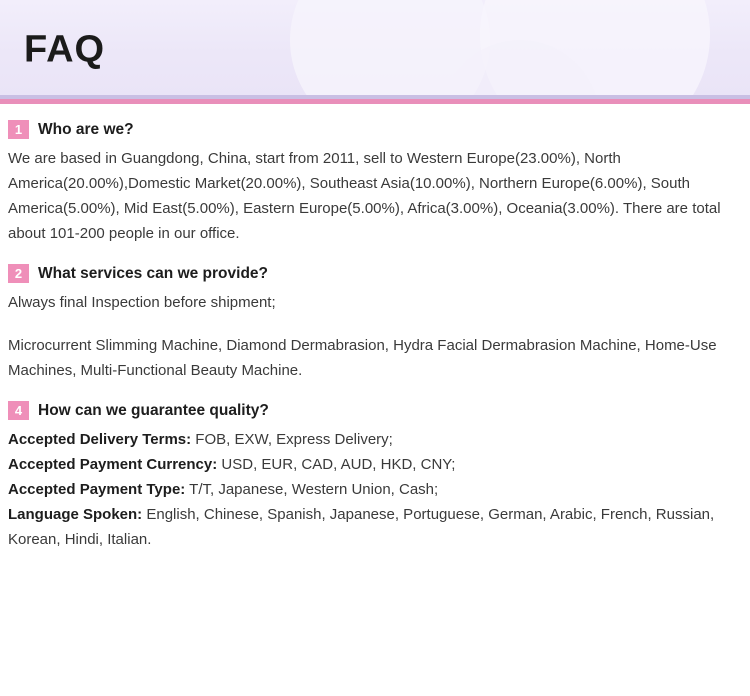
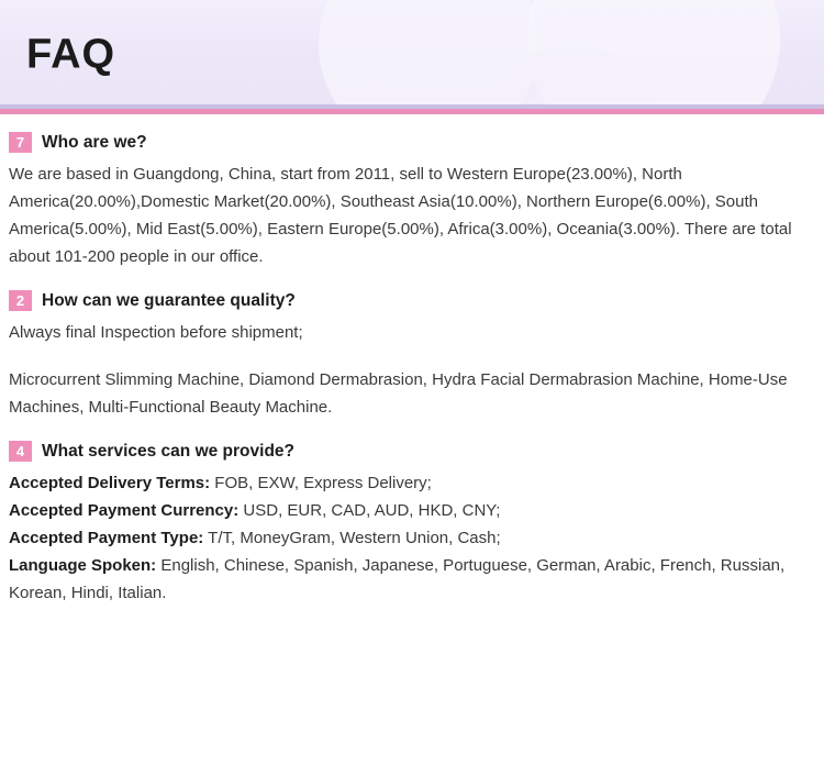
  FAQ
- 1
+ 7
  Who are we?
  We are based in Guangdong, China, start from 2011, sell to Western Europe(23.00%), North America(20.00%),Domestic Market(20.00%), Southeast Asia(10.00%), Northern Europe(6.00%), South America(5.00%), Mid East(5.00%), Eastern Europe(5.00%), Africa(3.00%), Oceania(3.00%). There are total about 101-200 people in our office.
  2
- What services can we provide?
+ How can we guarantee quality?
  Always final Inspection before shipment;
  Microcurrent Slimming Machine, Diamond Dermabrasion, Hydra Facial Dermabrasion Machine, Home-Use Machines, Multi-Functional Beauty Machine.
  4
- How can we guarantee quality?
+ What services can we provide?
  Accepted Delivery Terms: FOB, EXW, Express Delivery;
  Accepted Payment Currency: USD, EUR, CAD, AUD, HKD, CNY;
- Accepted Payment Type: T/T, Japanese, Western Union, Cash;
+ Accepted Payment Type: T/T, MoneyGram, Western Union, Cash;
  Language Spoken: English, Chinese, Spanish, Japanese, Portuguese, German, Arabic, French, Russian, Korean, Hindi, Italian.
